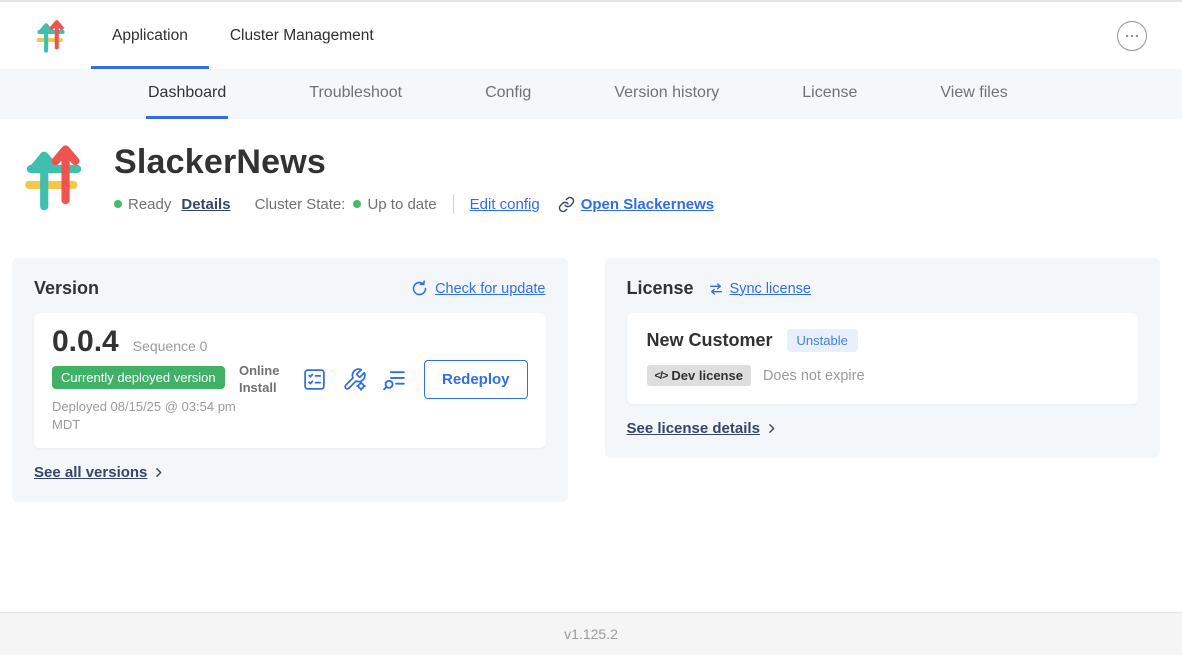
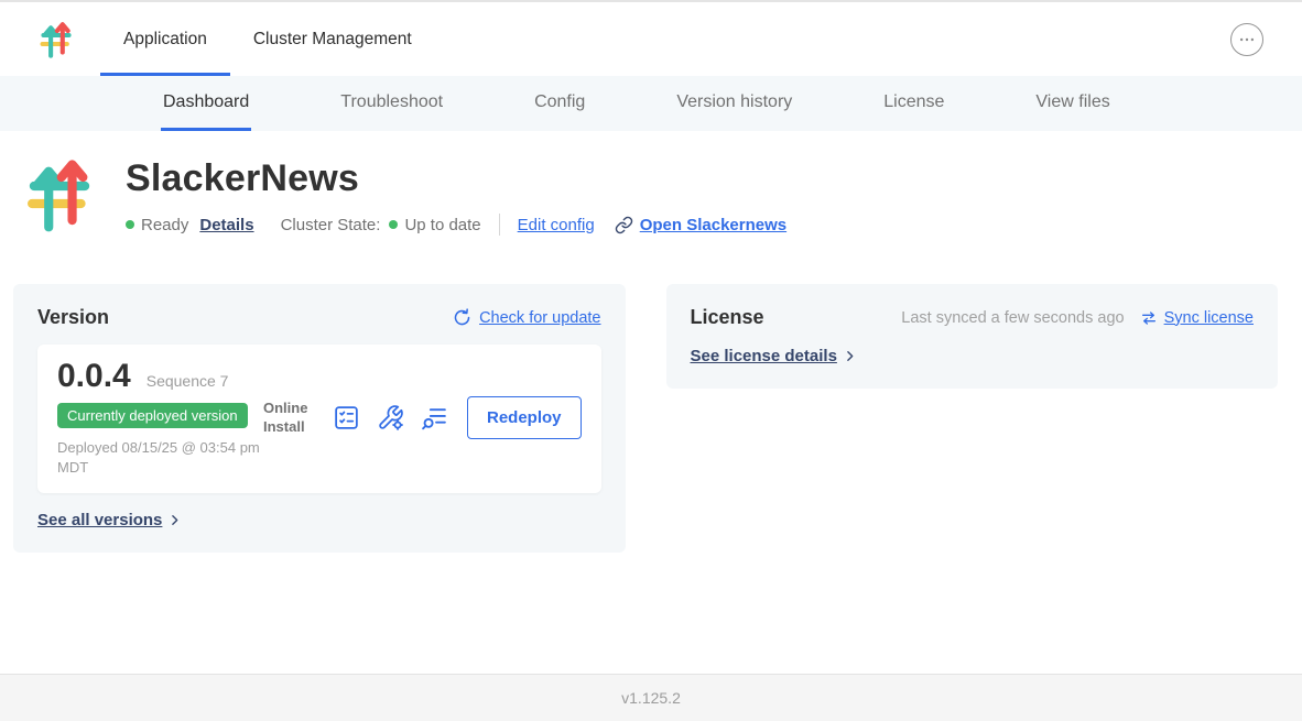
  Application
  Cluster Management
  Dashboard
  Troubleshoot
  Config
  Version history
  License
  View files
  SlackerNews
  Ready
  Details
  Cluster State:
  Up to date
  Edit config
  Open Slackernews
  Version
  Check for update
  0.0.4
- Sequence 0
+ Sequence 7
  Currently deployed version
  Deployed 08/15/25 @ 03:54 pm MDT
  Online Install
  Redeploy
  See all versions
  License
+ Last synced a few seconds ago
  Sync license
- New Customer
- Unstable
- </>
- Dev license
- Does not expire
  See license details
  v1.125.2
